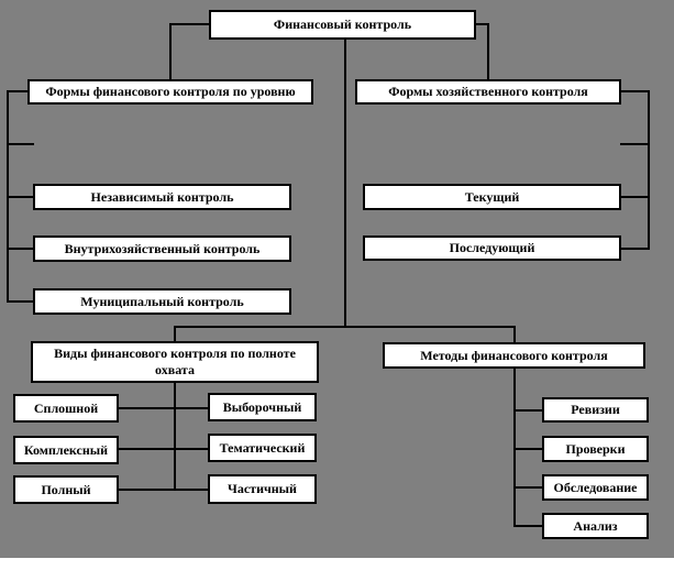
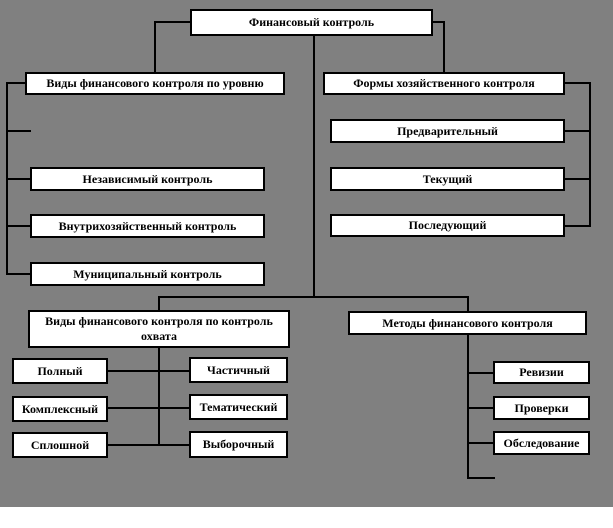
  Финансовый контроль
- Формы финансового контроля по уровню
+ Виды финансового контроля по уровню
  Независимый контроль
  Внутрихозяйственный контроль
  Муниципальный контроль
  Формы хозяйственного контроля
+ Предварительный
  Текущий
  Последующий
- Виды финансового контроля по полноте охвата
+ Виды финансового контроля по контроль охвата
- Сплошной
+ Полный
  Комплексный
- Полный
+ Сплошной
- Выборочный
+ Частичный
  Тематический
- Частичный
+ Выборочный
  Методы финансового контроля
  Ревизии
  Проверки
  Обследование
- Анализ
